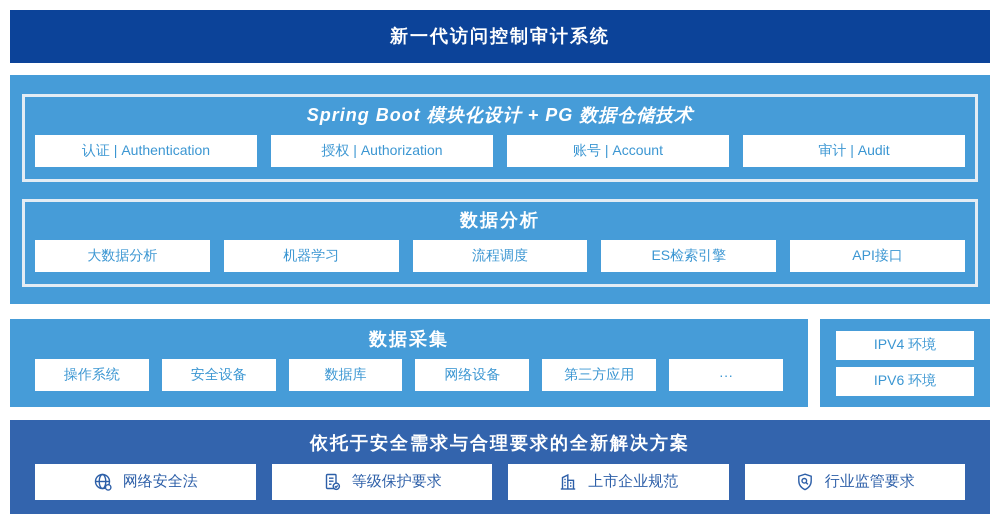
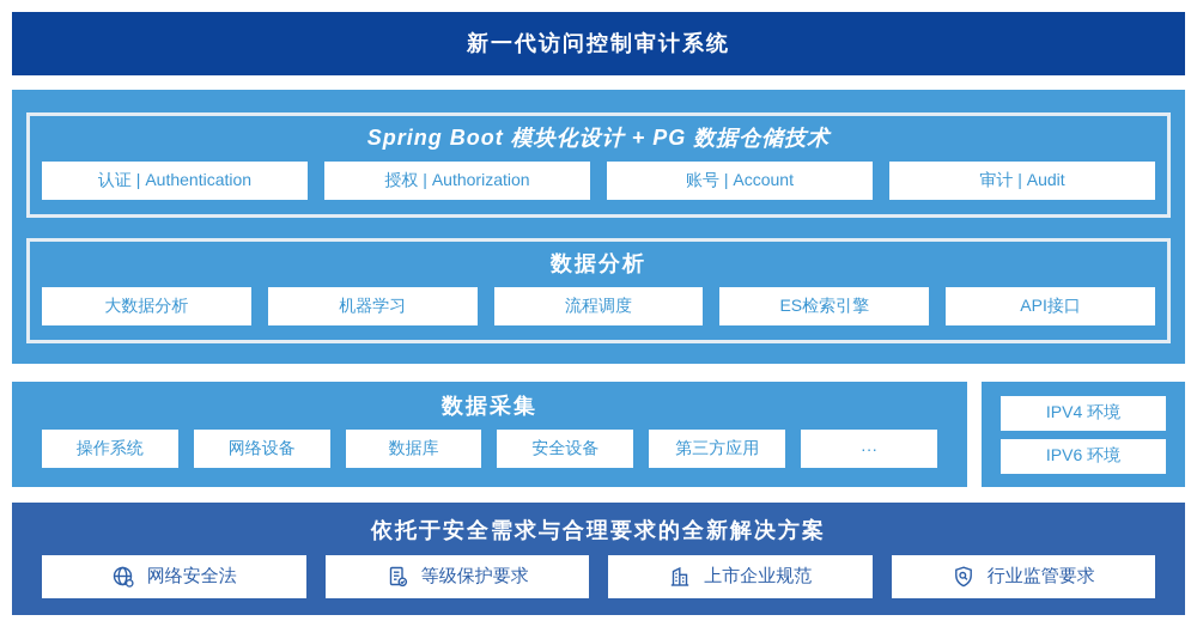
  新一代访问控制审计系统
  Spring Boot 模块化设计 + PG 数据仓储技术
  认证 | Authentication
  授权 | Authorization
  账号 | Account
  审计 | Audit
  数据分析
  大数据分析
  机器学习
  流程调度
  ES检索引擎
  API接口
  数据采集
  操作系统
- 安全设备
+ 网络设备
  数据库
- 网络设备
+ 安全设备
  第三方应用
  ···
  IPV4 环境
  IPV6 环境
  依托于安全需求与合理要求的全新解决方案
  网络安全法
  等级保护要求
  上市企业规范
  行业监管要求
